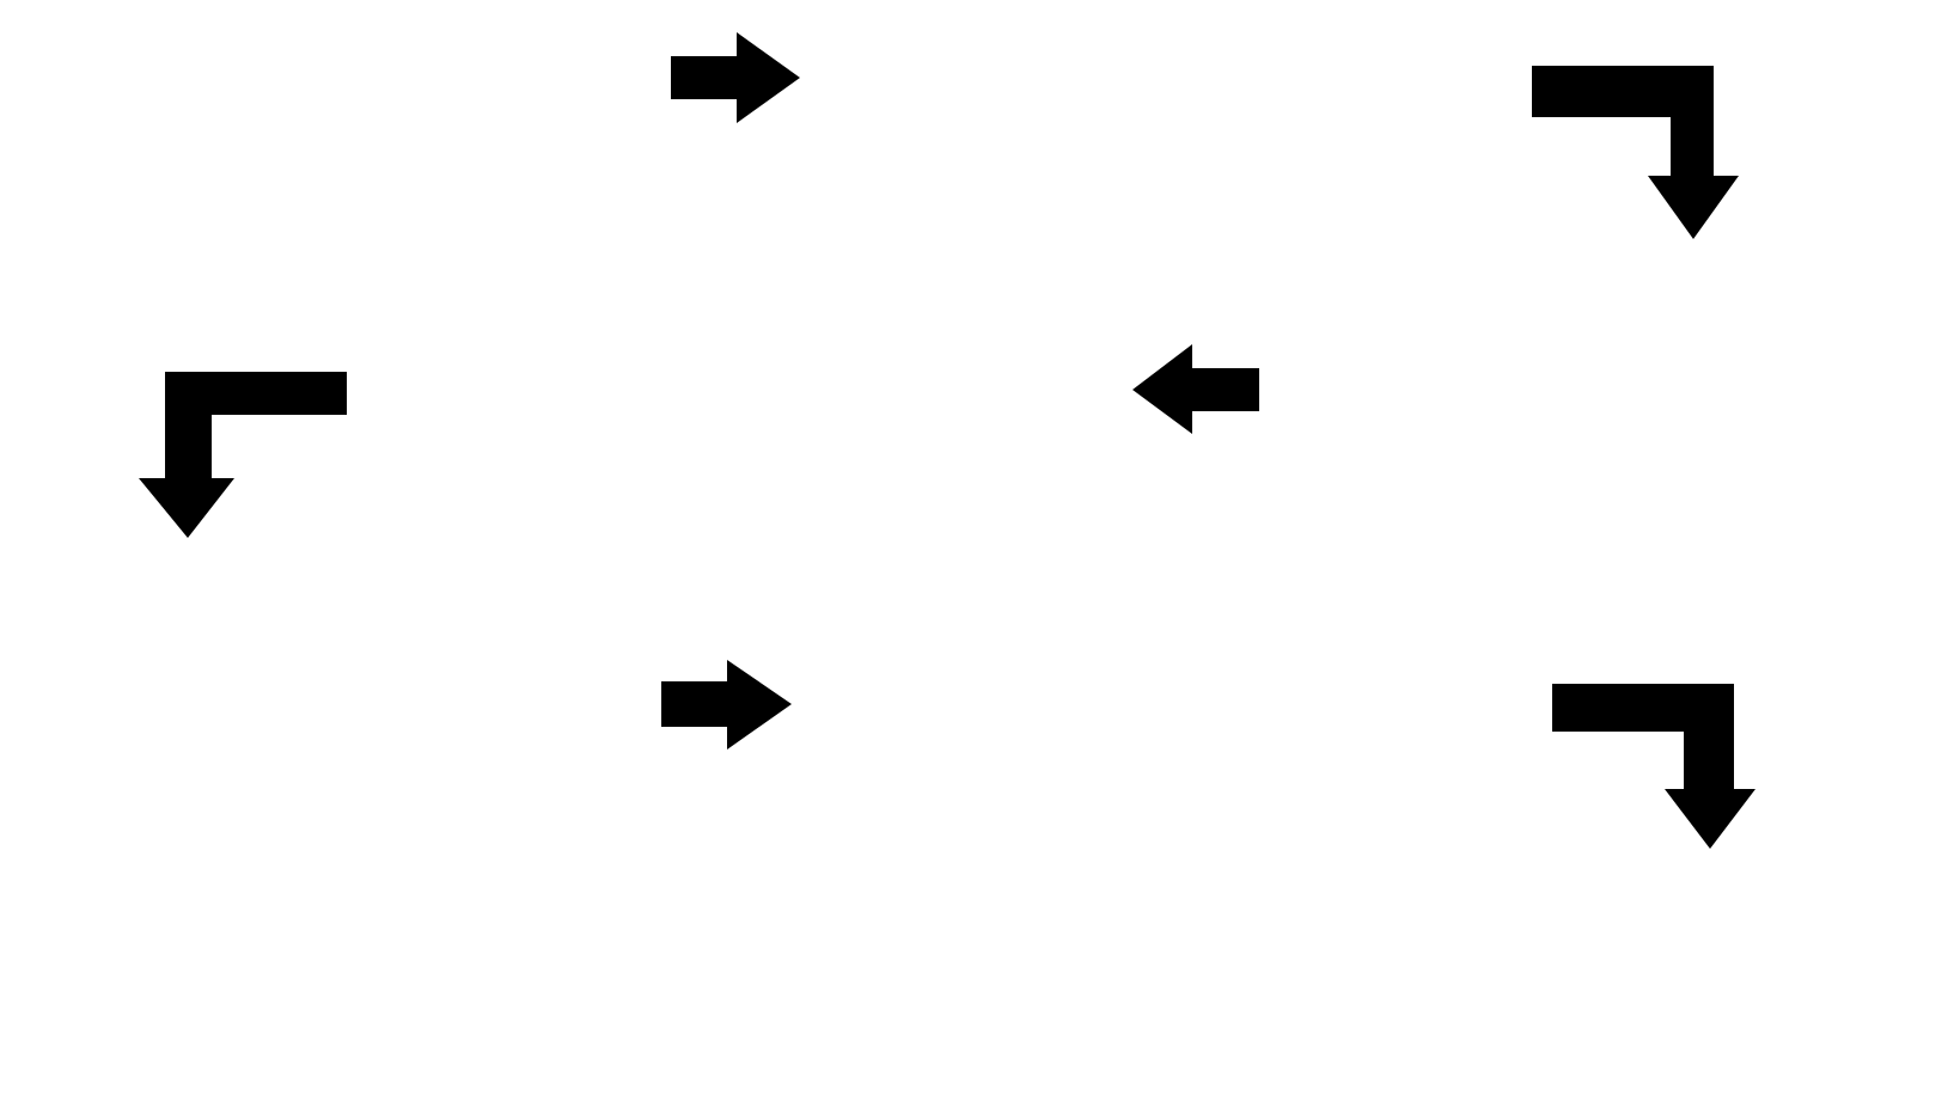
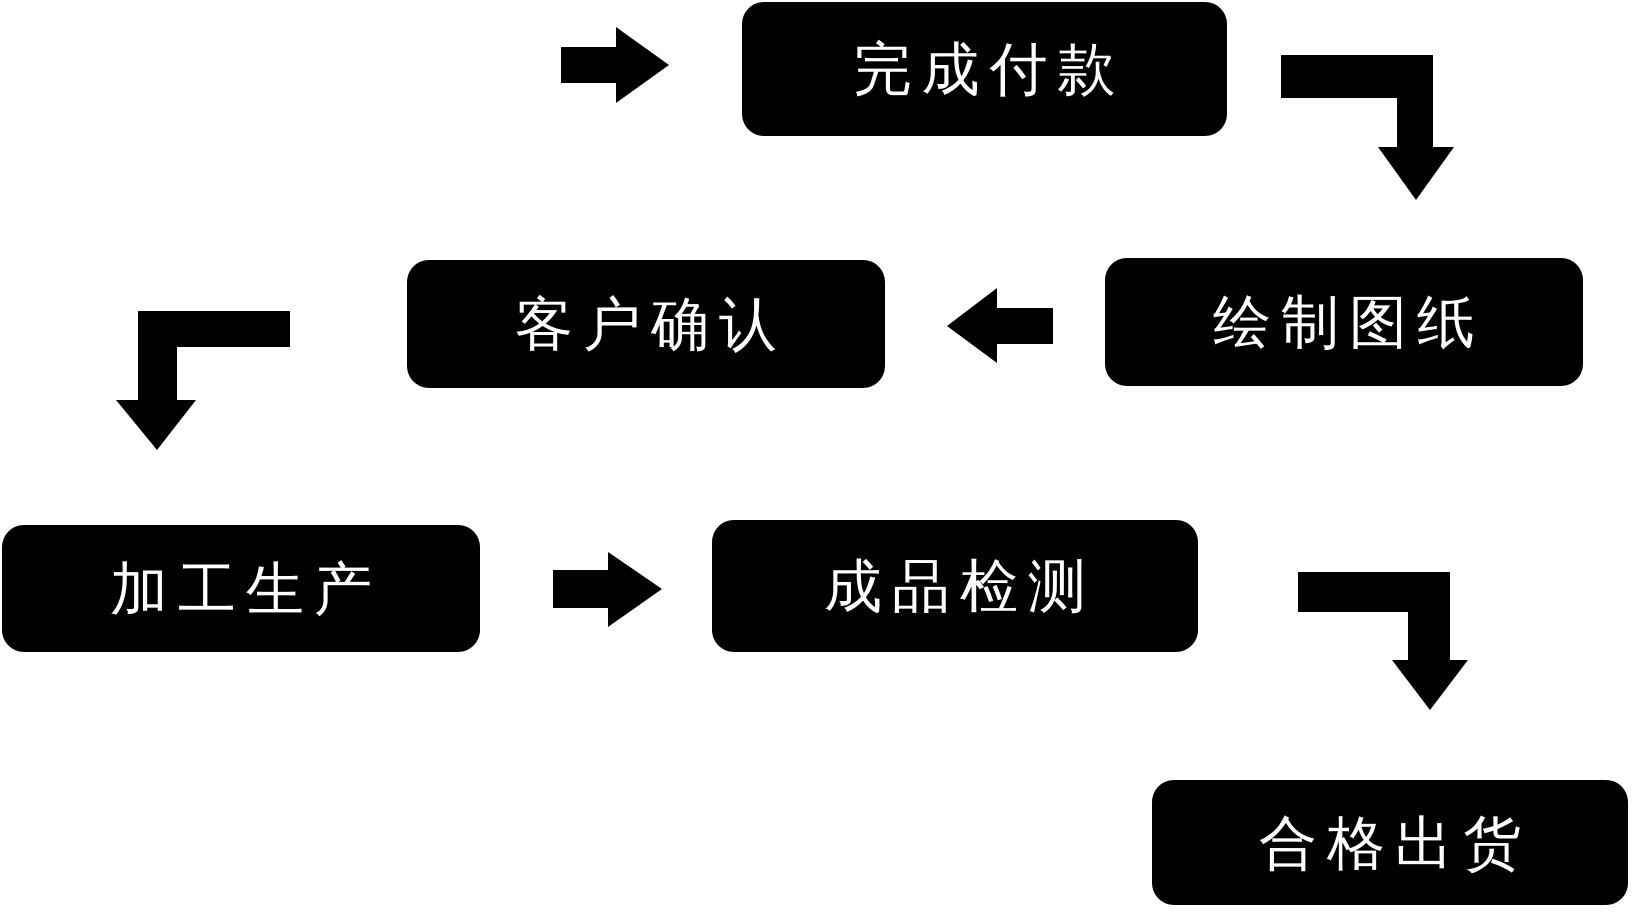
+ 完成付款
+ 绘制图纸
+ 客户确认
+ 加工生产
+ 成品检测
+ 合格出货
